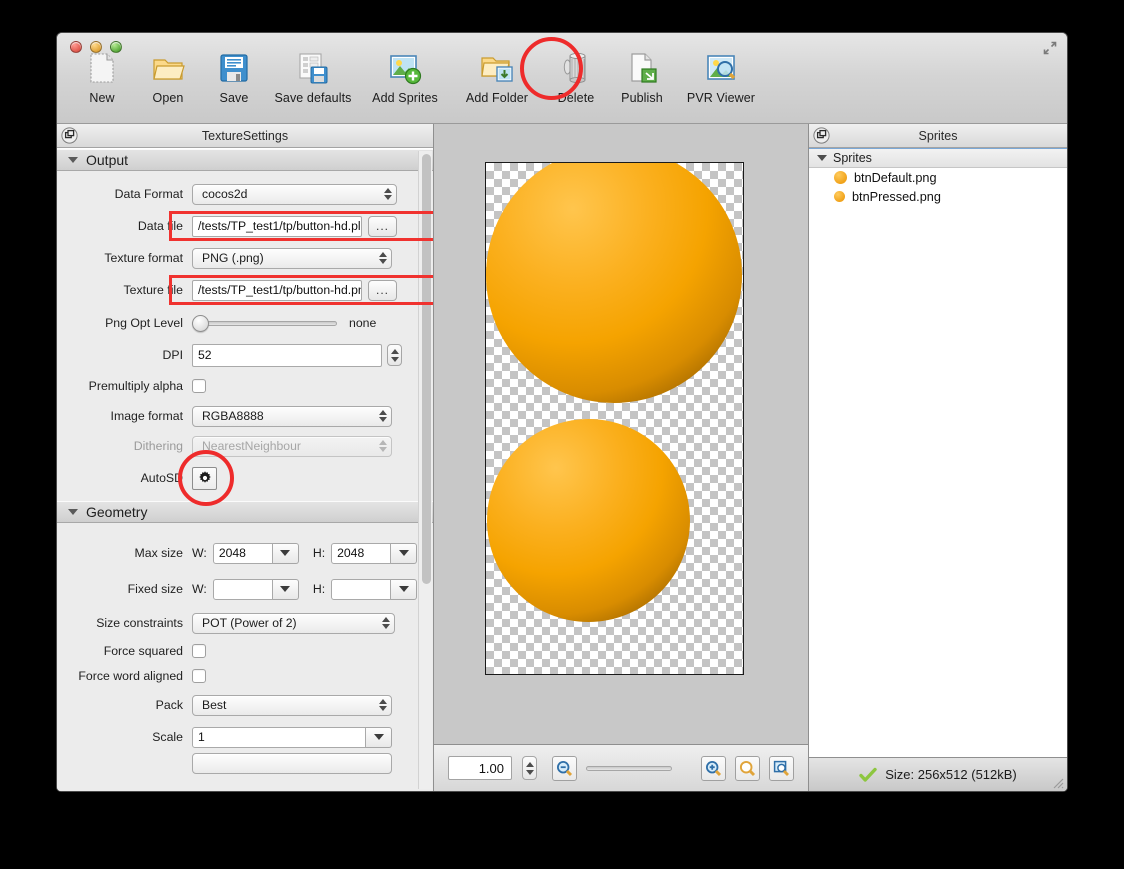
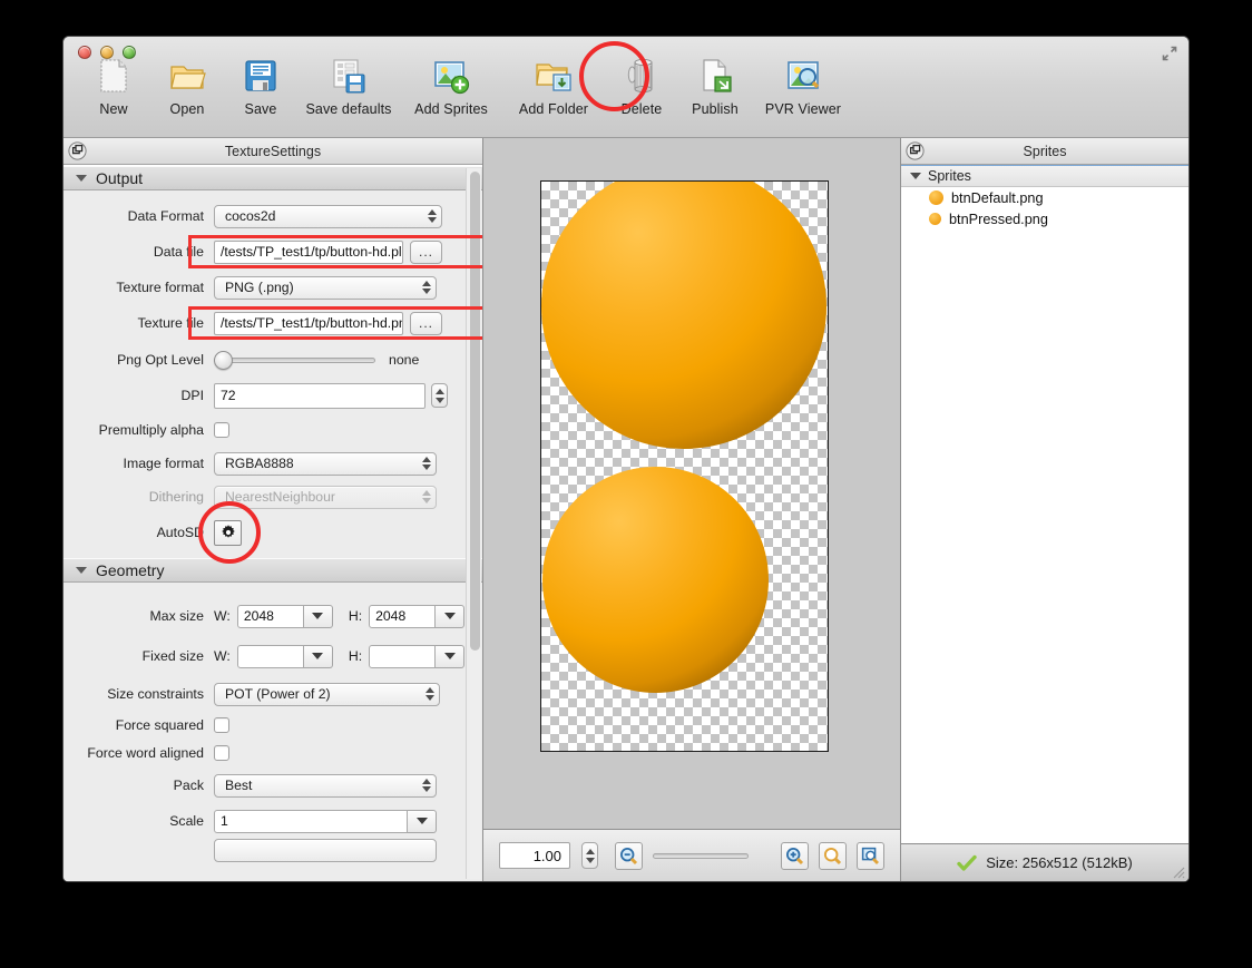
  New
  Open
  Save
  Save defaults
  Add Sprites
  Add Folder
  Delete
  Publish
  PVR Viewer
  TextureSettings
  Output
  Data Format
  cocos2d
  Data file
  /tests/TP_test1/tp/button-hd.pl
  ...
  Texture format
  PNG (.png)
  Texture file
  /tests/TP_test1/tp/button-hd.p
  ...
  Png Opt Level
  none
  DPI
- 52
+ 72
  Premultiply alpha
  Image format
  RGBA8888
  Dithering
  NearestNeighbour
  AutoSD
  Geometry
  Max size
  W:
  2048
  H:
  2048
  Fixed size
  W:
  H:
  Size constraints
  POT (Power of 2)
  Force squared
  Force word aligned
  Pack
  Best
  Scale
  1
  1.00
  Sprites
  Sprites
  btnDefault.png
  btnPressed.png
  Size: 256x512 (512kB)
